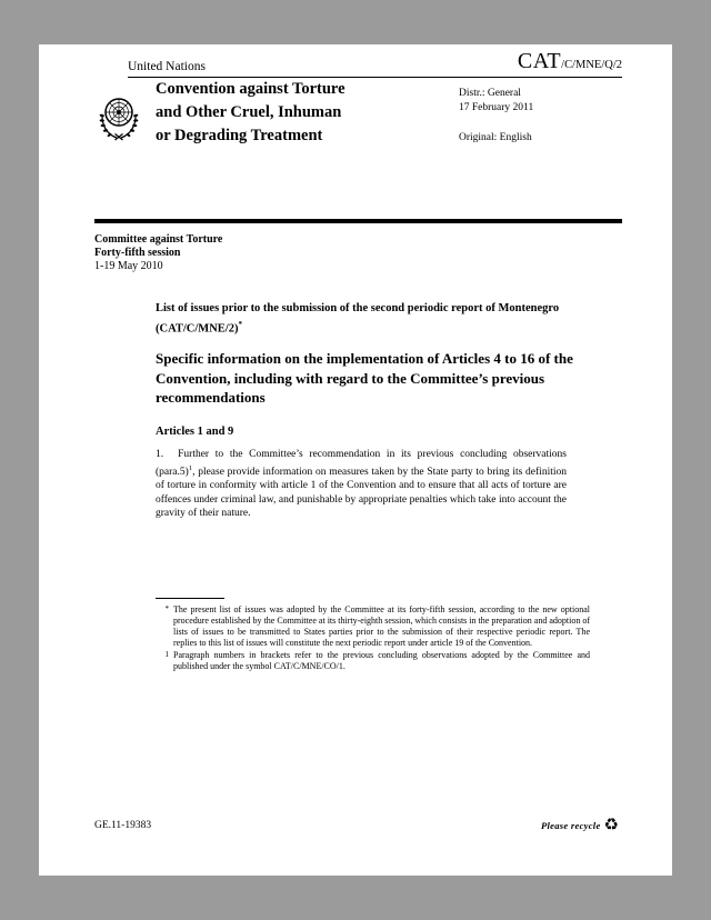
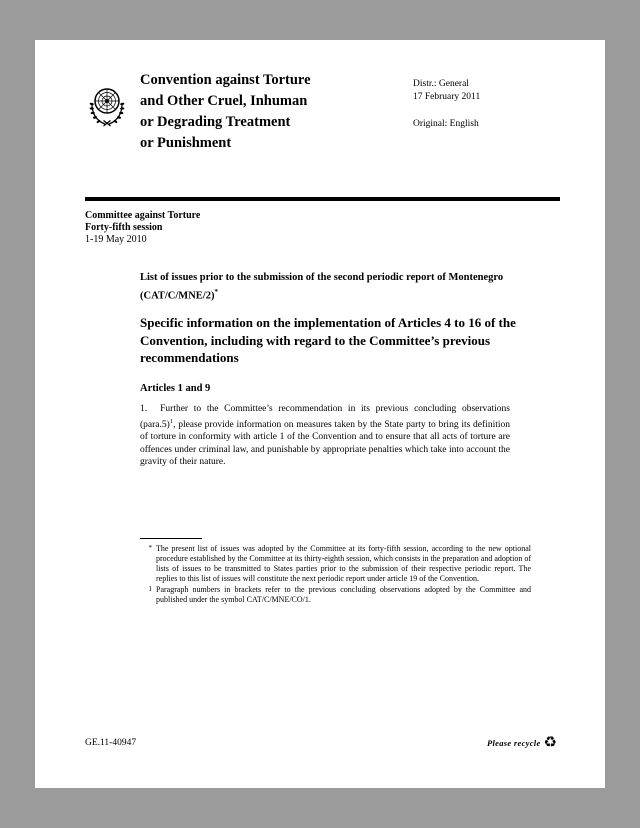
- United Nations
- CAT/C/MNE/Q/2
  Convention against Torture
  and Other Cruel, Inhuman
  or Degrading Treatment
+ or Punishment
  Distr.: General
  17 February 2011
  Original: English
  Committee against Torture
  Forty-fifth session
  1-19 May 2010
  List of issues prior to the submission of the second periodic report of Montenegro (CAT/C/MNE/2)*
  Specific information on the implementation of Articles 4 to 16 of the Convention, including with regard to the Committee’s previous recommendations
  Articles 1 and 9
  1. Further to the Committee’s recommendation in its previous concluding observations (para.5) , please provide information on measures taken by the State party to bring its definition of torture in conformity with article 1 of the Convention and to ensure that all acts of torture are offences under criminal law, and punishable by appropriate penalties which take into account the gravity of their nature.
  *
  The present list of issues was adopted by the Committee at its forty-fifth session, according to the new optional procedure established by the Committee at its thirty-eighth session, which consists in the preparation and adoption of lists of issues to be transmitted to States parties prior to the submission of their respective periodic report. The replies to this list of issues will constitute the next periodic report under article 19 of the Convention.
  1
  Paragraph numbers in brackets refer to the previous concluding observations adopted by the Committee and published under the symbol CAT/C/MNE/CO/1.
- GE.11-19383
+ GE.11-40947
  Please recycle
  ♻
